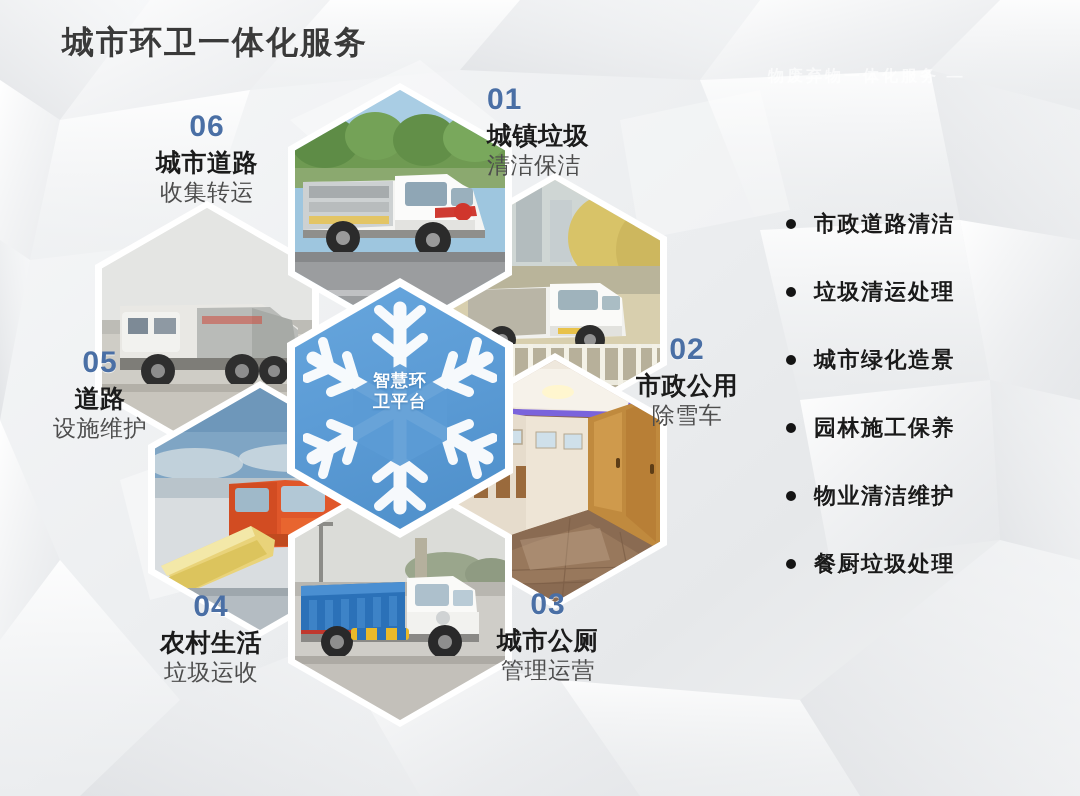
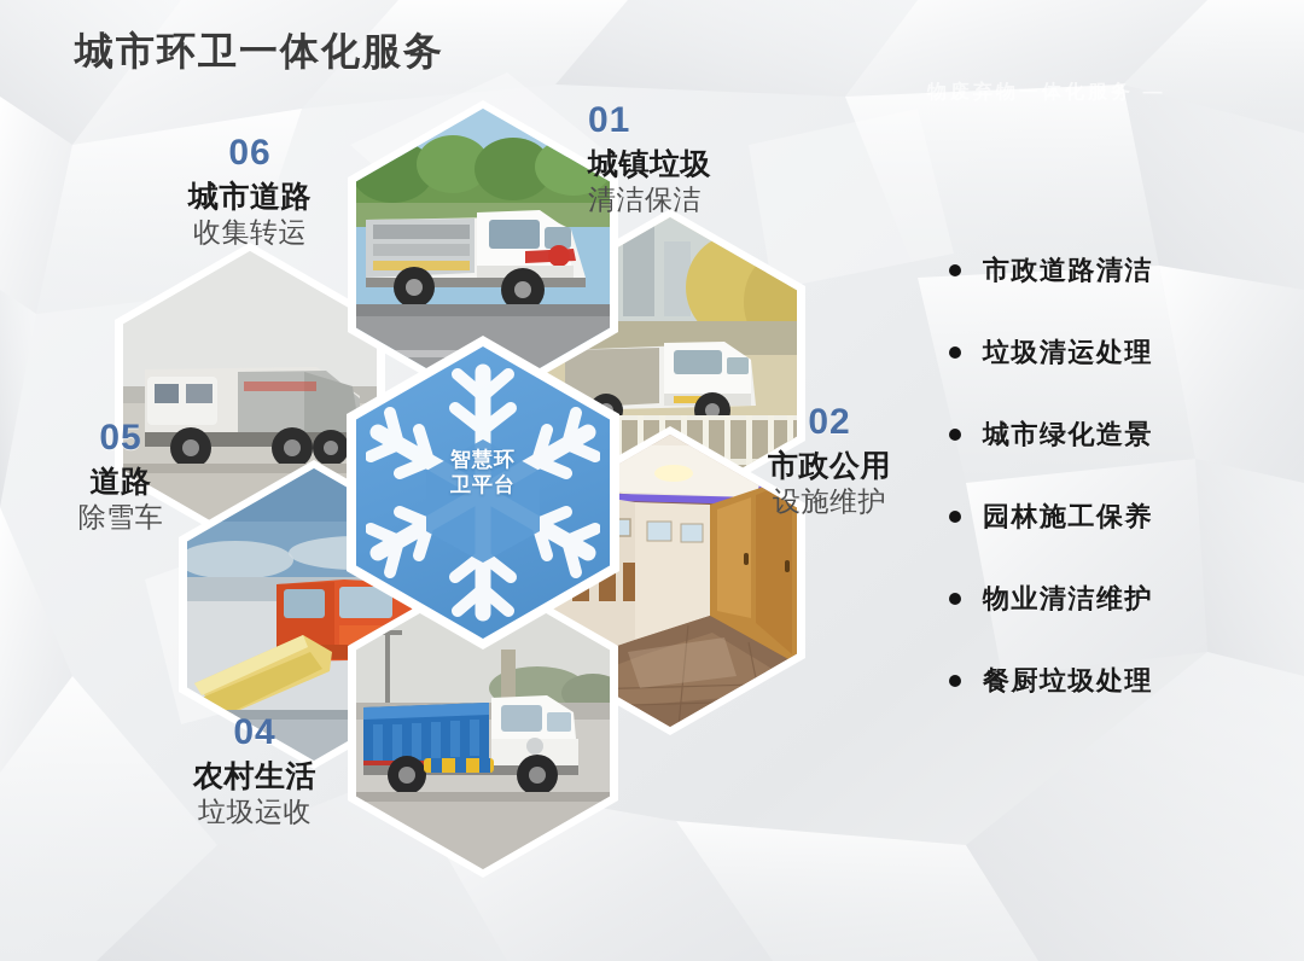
  城市环卫一体化服务
  智慧环
  卫平台
  01
  城镇垃圾
  清洁保洁
  02
  市政公用
- 除雪车
+ 设施维护
- 03
- 城市公厕
- 管理运营
  04
  农村生活
  垃圾运收
  05
  道路
- 设施维护
+ 除雪车
  06
  城市道路
  收集转运
  市政道路清洁
  垃圾清运处理
  城市绿化造景
  园林施工保养
  物业清洁维护
  餐厨垃圾处理
